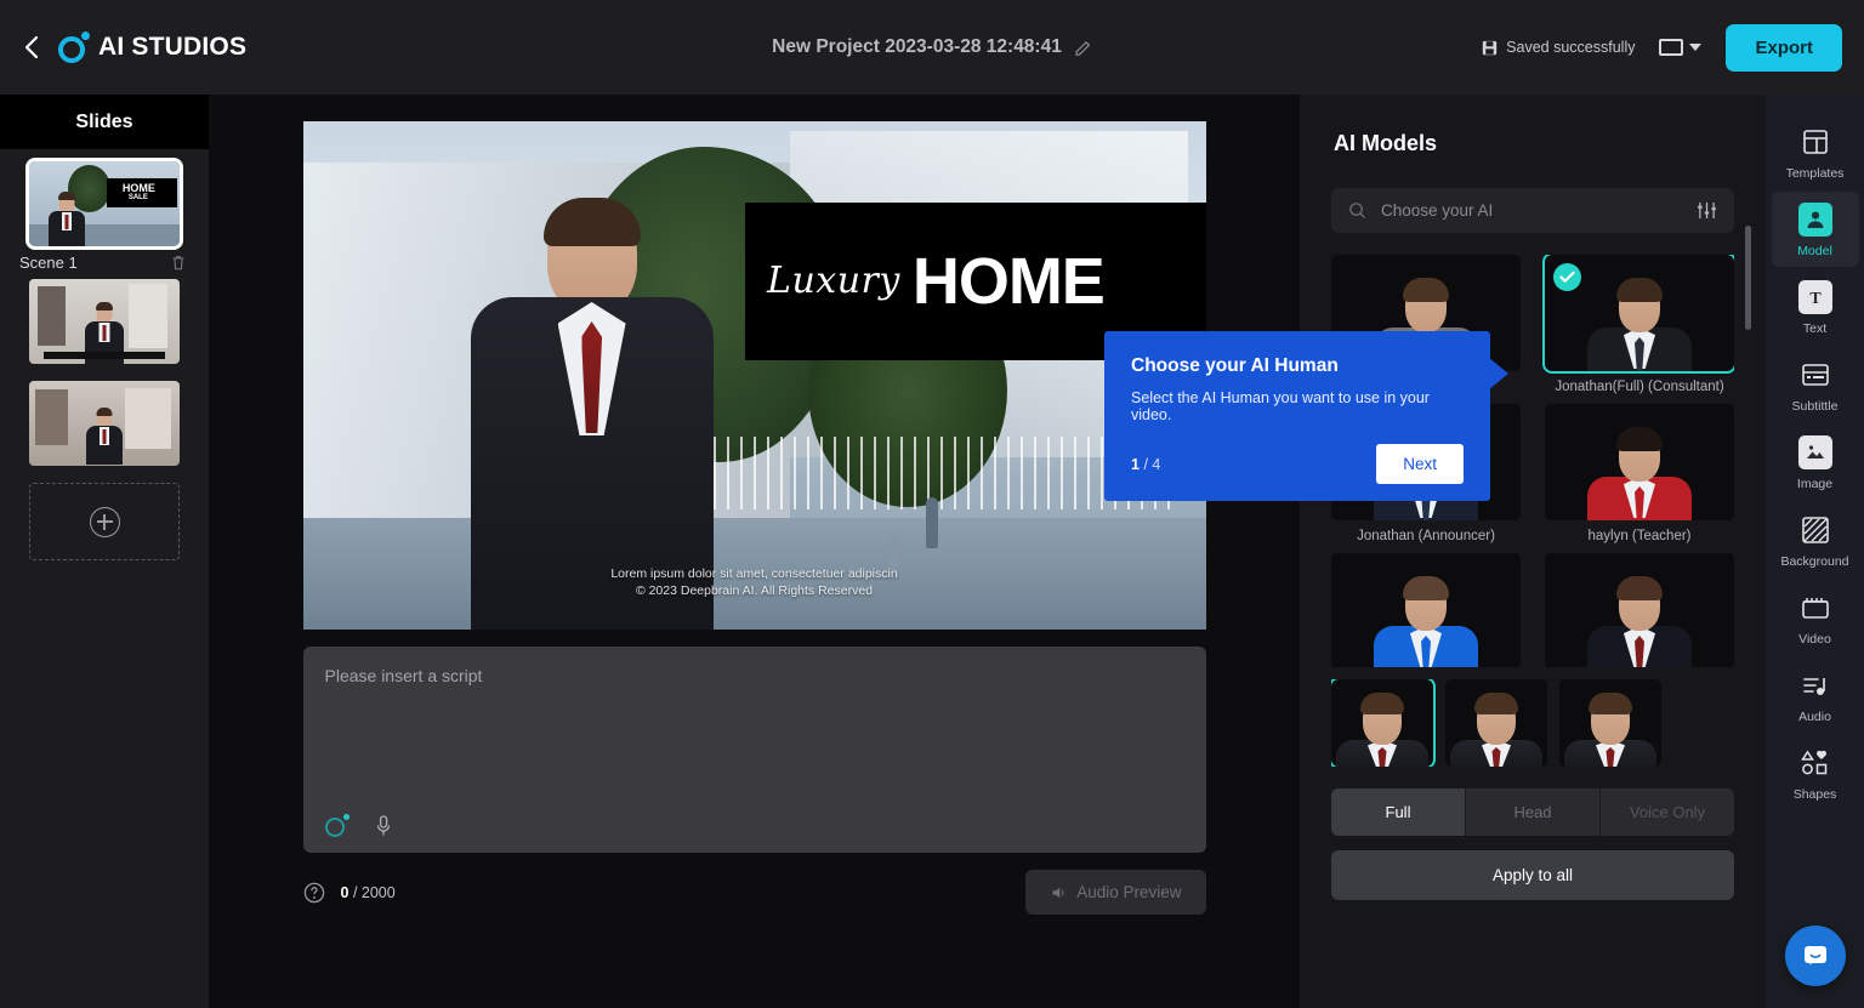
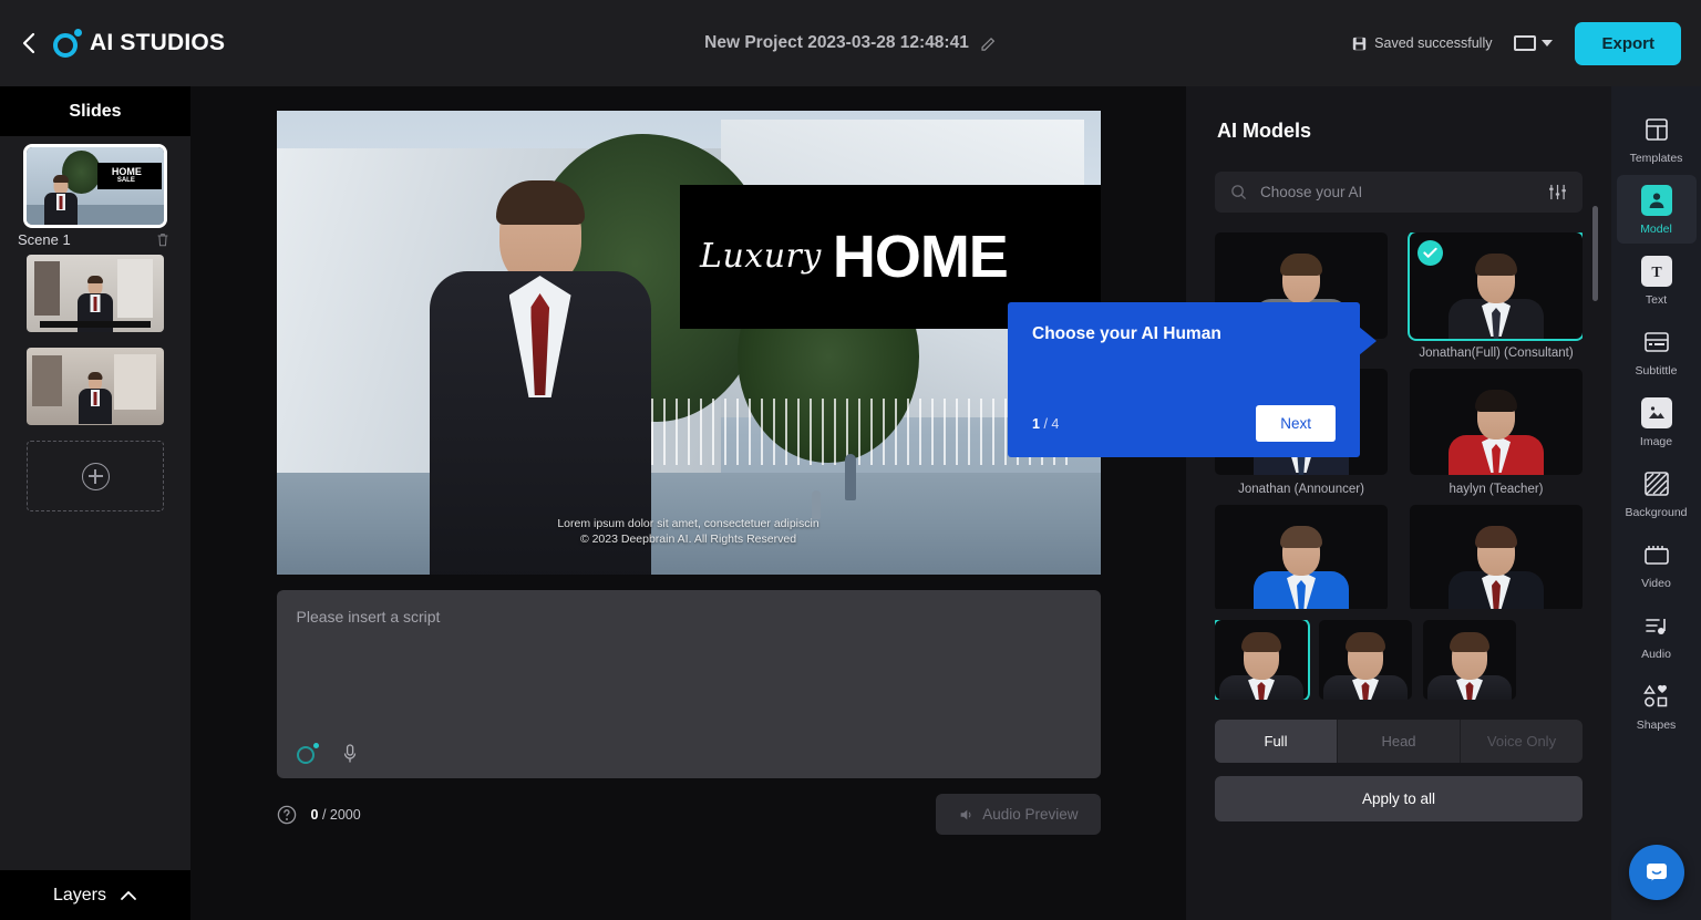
  AI STUDIOS
  New Project 2023-03-28 12:48:41
  Saved successfully
  Export
  Slides
  HOME
  Scene 1
+ Layers
  Luxury
  HOME
  Lorem ipsum dolor sit amet, consectetuer adipiscin
  © 2023 Deepbrain AI. All Rights Reserved
  Please insert a script
  0 / 2000
  Audio Preview
  Choose your AI Human
- Select the AI Human you want to use in your video.
  1 / 4
  Next
  AI Models
  Choose your AI
  Jonathan(Full) (Consultant)
  Jonathan (Announcer)
  haylyn (Teacher)
  Full
  Head
  Voice Only
  Apply to all
  Templates
  Model
  T
  Text
  Subtittle
  Image
  Background
  Video
  Audio
  Shapes
